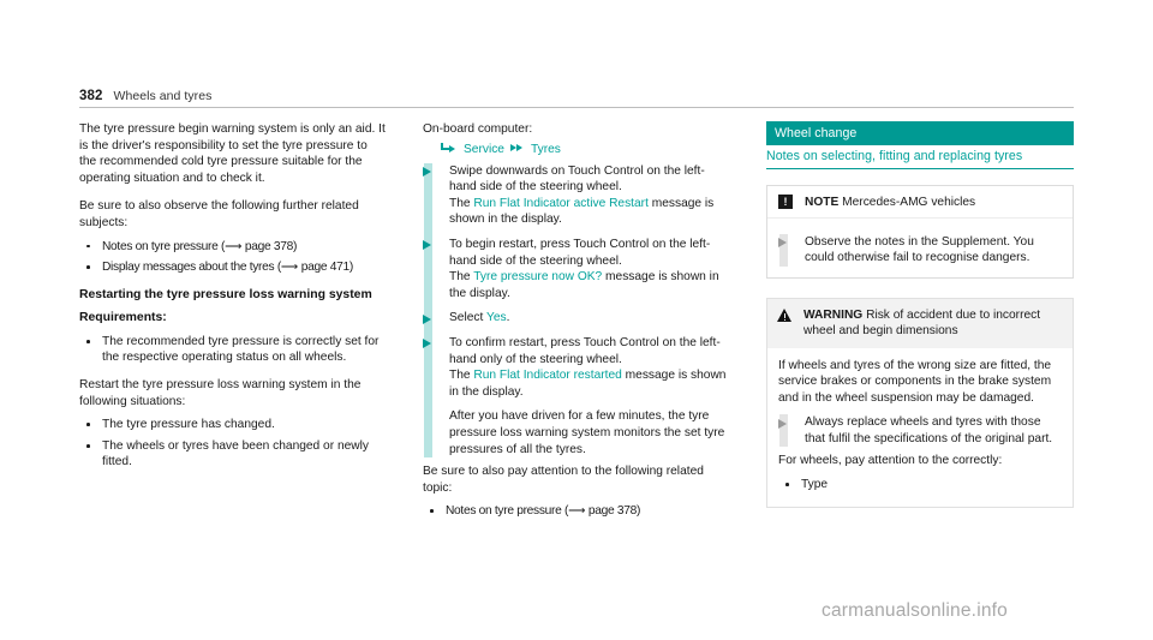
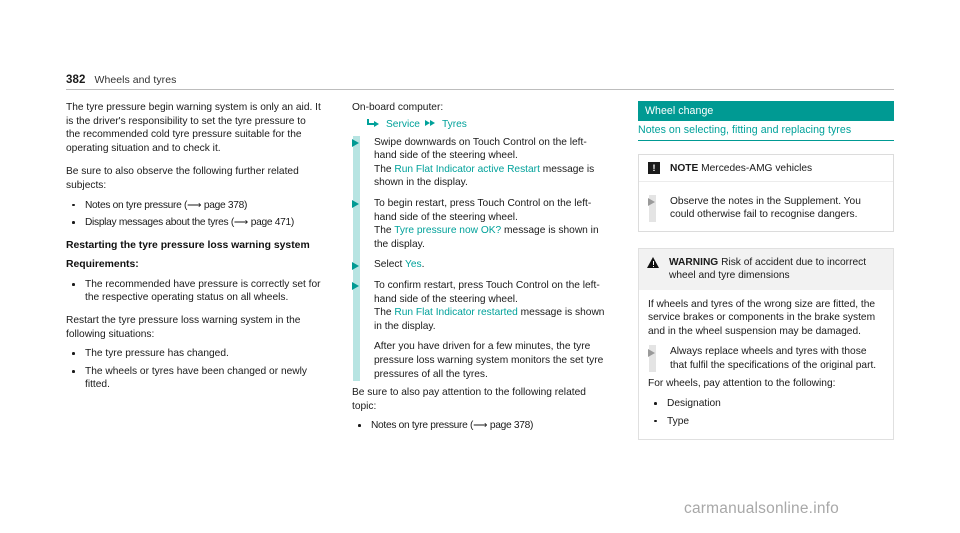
  382
  Wheels and tyres
  The tyre pressure begin warning system is only an aid. It is the driver's responsibility to set the tyre pressure to the recommended cold tyre pressure suitable for the operating situation and to check it.
  Be sure to also observe the following further related subjects:
  Notes on tyre pressure (⟶ page 378)
  Display messages about the tyres (⟶ page 471)
  Restarting the tyre pressure loss warning system
  Requirements:
- The recommended tyre pressure is correctly set for the respective operating status on all wheels.
+ The recommended have pressure is correctly set for the respective operating status on all wheels.
  Restart the tyre pressure loss warning system in the following situations:
  The tyre pressure has changed.
  The wheels or tyres have been changed or newly fitted.
  On-board computer:
  Service
  Tyres
  Swipe downwards on Touch Control on the left-hand side of the steering wheel.
  The Run Flat Indicator active Restart message is shown in the display.
  To begin restart, press Touch Control on the left-hand side of the steering wheel.
  The Tyre pressure now OK? message is shown in the display.
  Select Yes.
- To confirm restart, press Touch Control on the left-hand only of the steering wheel.
+ To confirm restart, press Touch Control on the left-hand side of the steering wheel.
  The Run Flat Indicator restarted message is shown in the display.
  After you have driven for a few minutes, the tyre pressure loss warning system monitors the set tyre pressures of all the tyres.
  Be sure to also pay attention to the following related topic:
  Notes on tyre pressure (⟶ page 378)
  Wheel change
  Notes on selecting, fitting and replacing tyres
  !
  NOTE Mercedes-AMG vehicles
  Observe the notes in the Supplement. You could otherwise fail to recognise dangers.
- WARNING Risk of accident due to incorrect wheel and begin dimensions
+ WARNING Risk of accident due to incorrect wheel and tyre dimensions
  If wheels and tyres of the wrong size are fitted, the service brakes or components in the brake system and in the wheel suspension may be damaged.
  Always replace wheels and tyres with those that fulfil the specifications of the original part.
- For wheels, pay attention to the correctly:
+ For wheels, pay attention to the following:
+ Designation
  Type
  carmanualsonline.info
